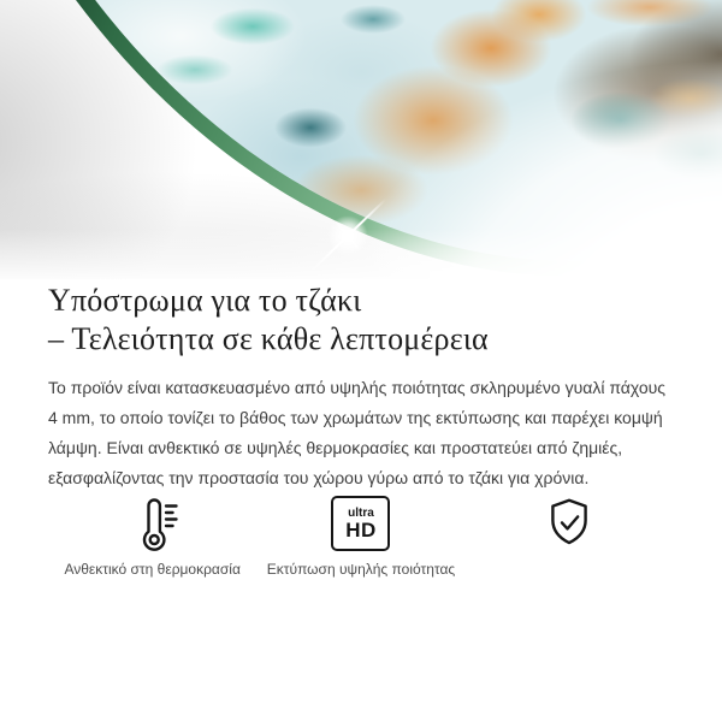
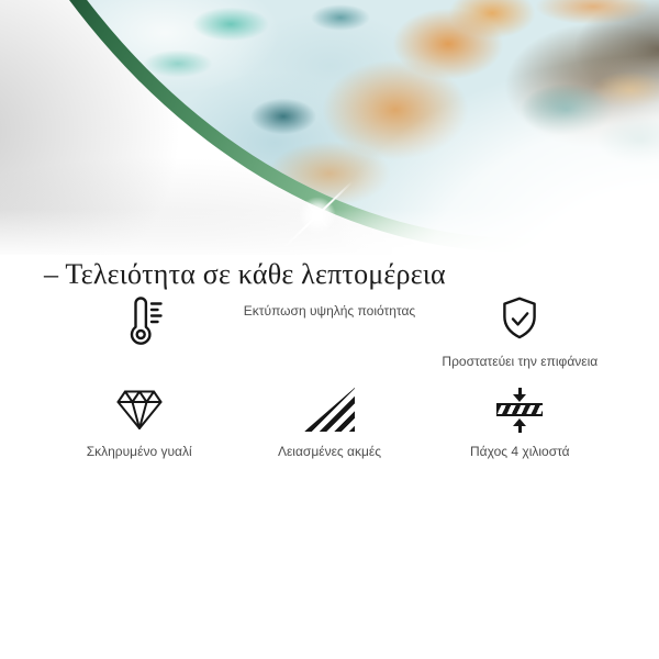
- Υπόστρωμα για το τζάκι
  – Τελειότητα σε κάθε λεπτομέρεια
- Το προϊόν είναι κατασκευασμένο από υψηλής ποιότητας σκληρυμένο γυαλί πάχους 4 mm, το οποίο τονίζει το βάθος των χρωμάτων της εκτύπωσης και παρέχει κομψή λάμψη. Είναι ανθεκτικό σε υψηλές θερμοκρασίες και προστατεύει από ζημιές, εξασφαλίζοντας την προστασία του χώρου γύρω από το τζάκι για χρόνια.
- Ανθεκτικό στη θερμοκρασία
- ultra
- HD
  Εκτύπωση υψηλής ποιότητας
+ Προστατεύει την επιφάνεια
+ Σκληρυμένο γυαλί
+ Λειασμένες ακμές
+ Πάχος 4 χιλιοστά
